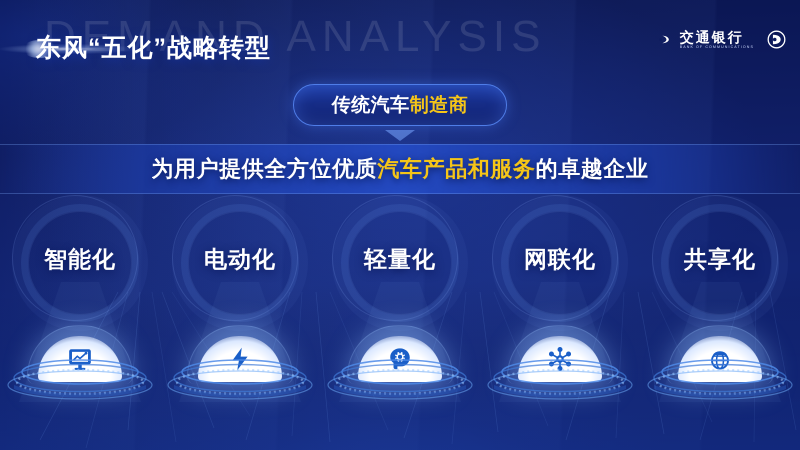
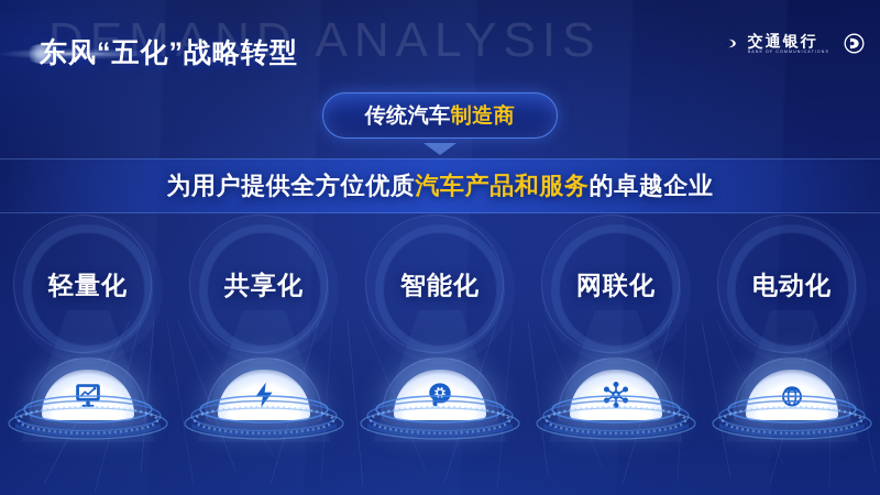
  DEMAND ANALYSIS
  东风“五化”战略转型
  交通银行
  传统汽车制造商
  为用户提供全方位优质汽车产品和服务的卓越企业
- 智能化
+ 轻量化
- 电动化
+ 共享化
- 轻量化
+ 智能化
  网联化
- 共享化
+ 电动化
